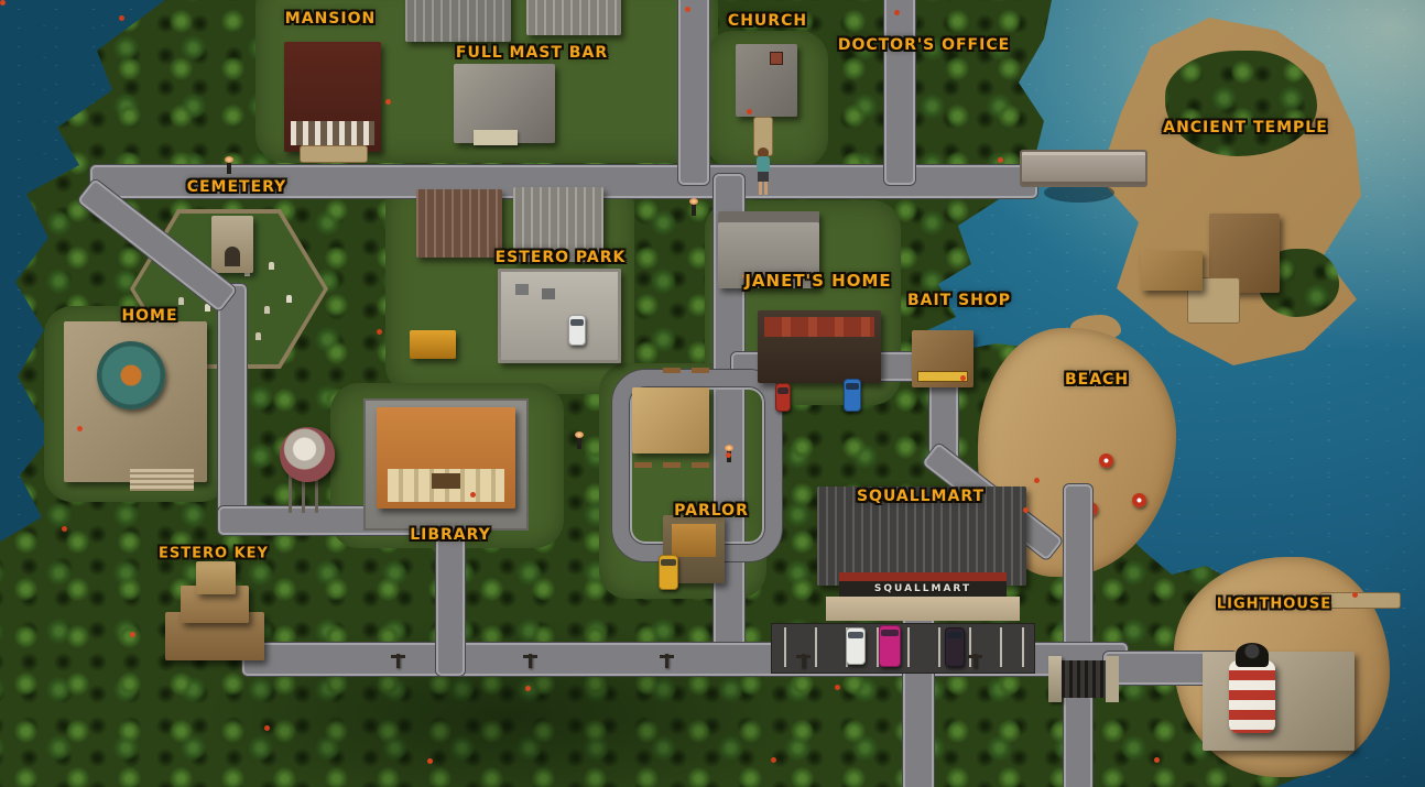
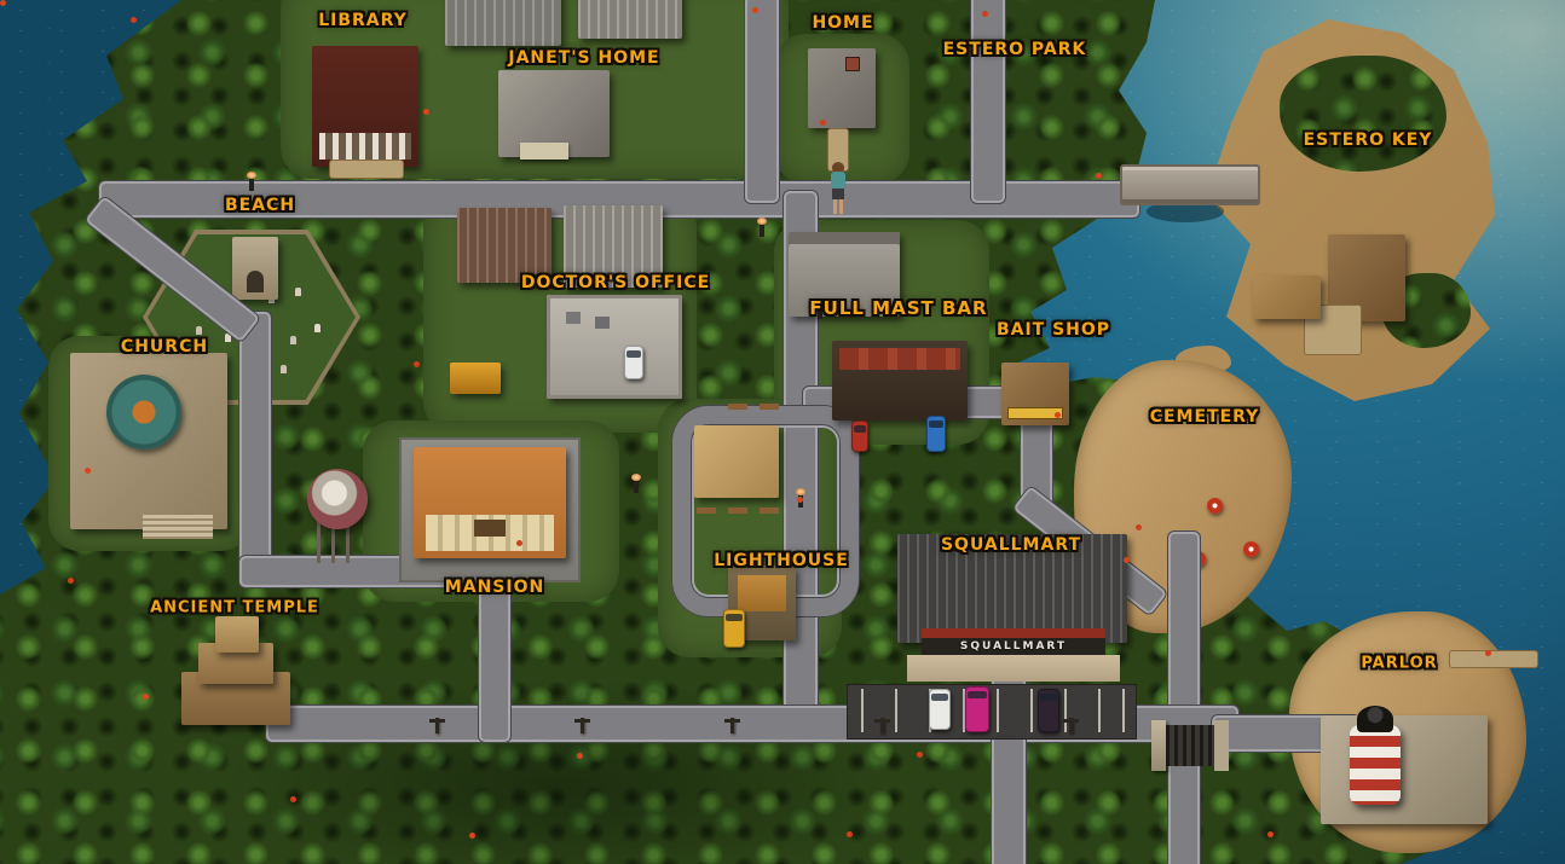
- MANSION
+ LIBRARY
- FULL MAST BAR
+ JANET'S HOME
- CHURCH
+ HOME
- DOCTOR'S OFFICE
+ ESTERO PARK
- ANCIENT TEMPLE
+ ESTERO KEY
- CEMETERY
+ BEACH
- ESTERO PARK
+ DOCTOR'S OFFICE
- JANET'S HOME
+ FULL MAST BAR
  BAIT SHOP
- HOME
+ CHURCH
- BEACH
+ CEMETERY
- LIBRARY
+ MANSION
- ESTERO KEY
+ ANCIENT TEMPLE
- PARLOR
+ LIGHTHOUSE
  SQUALLMART
- LIGHTHOUSE
+ PARLOR
